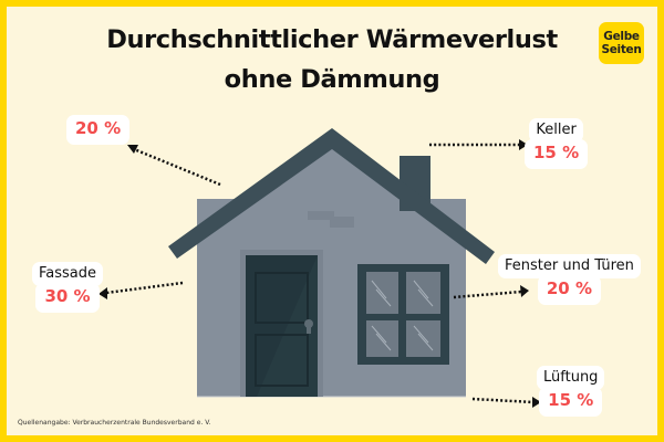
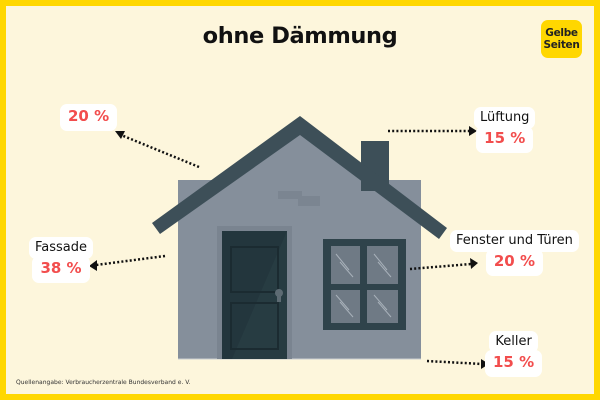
- Durchschnittlicher Wärmeverlust
  ohne Dämmung
  Gelbe
  Seiten
  20 %
- Keller
+ Lüftung
  15 %
  Fassade
- 30 %
+ 38 %
  Fenster und Türen
  20 %
- Lüftung
+ Keller
  15 %
